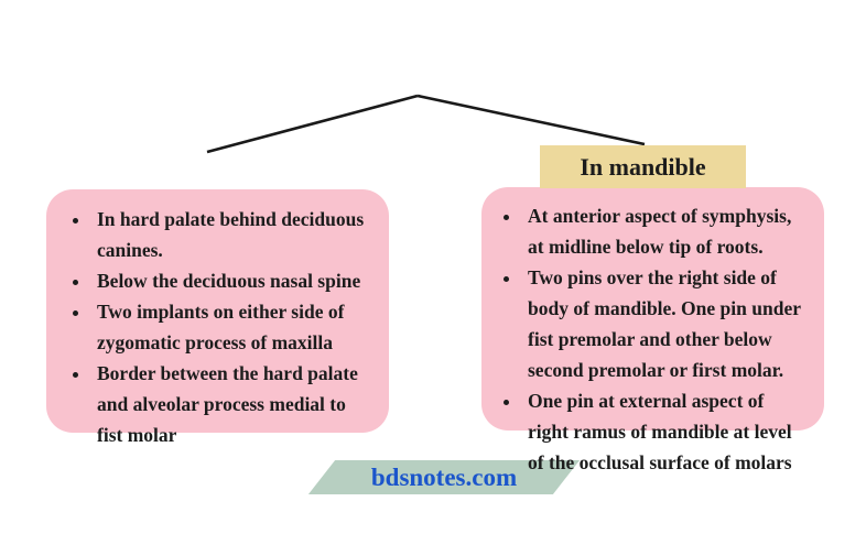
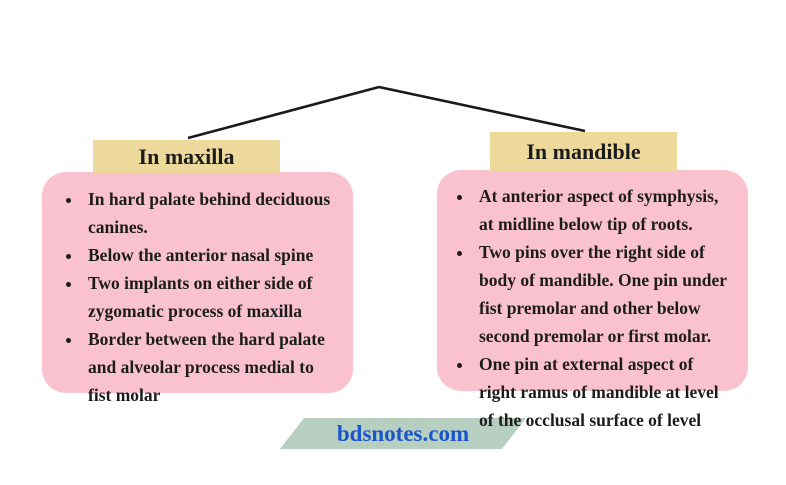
+ In maxilla
  In mandible
  In hard palate behind deciduous canines.
- Below the deciduous nasal spine
+ Below the anterior nasal spine
  Two implants on either side of zygomatic process of maxilla
  Border between the hard palate and alveolar process medial to fist molar
  At anterior aspect of symphysis, at midline below tip of roots.
  Two pins over the right side of body of mandible. One pin under fist premolar and other below second premolar or first molar.
- One pin at external aspect of right ramus of mandible at level of the occlusal surface of molars
+ One pin at external aspect of right ramus of mandible at level of the occlusal surface of level
  bdsnotes.com
